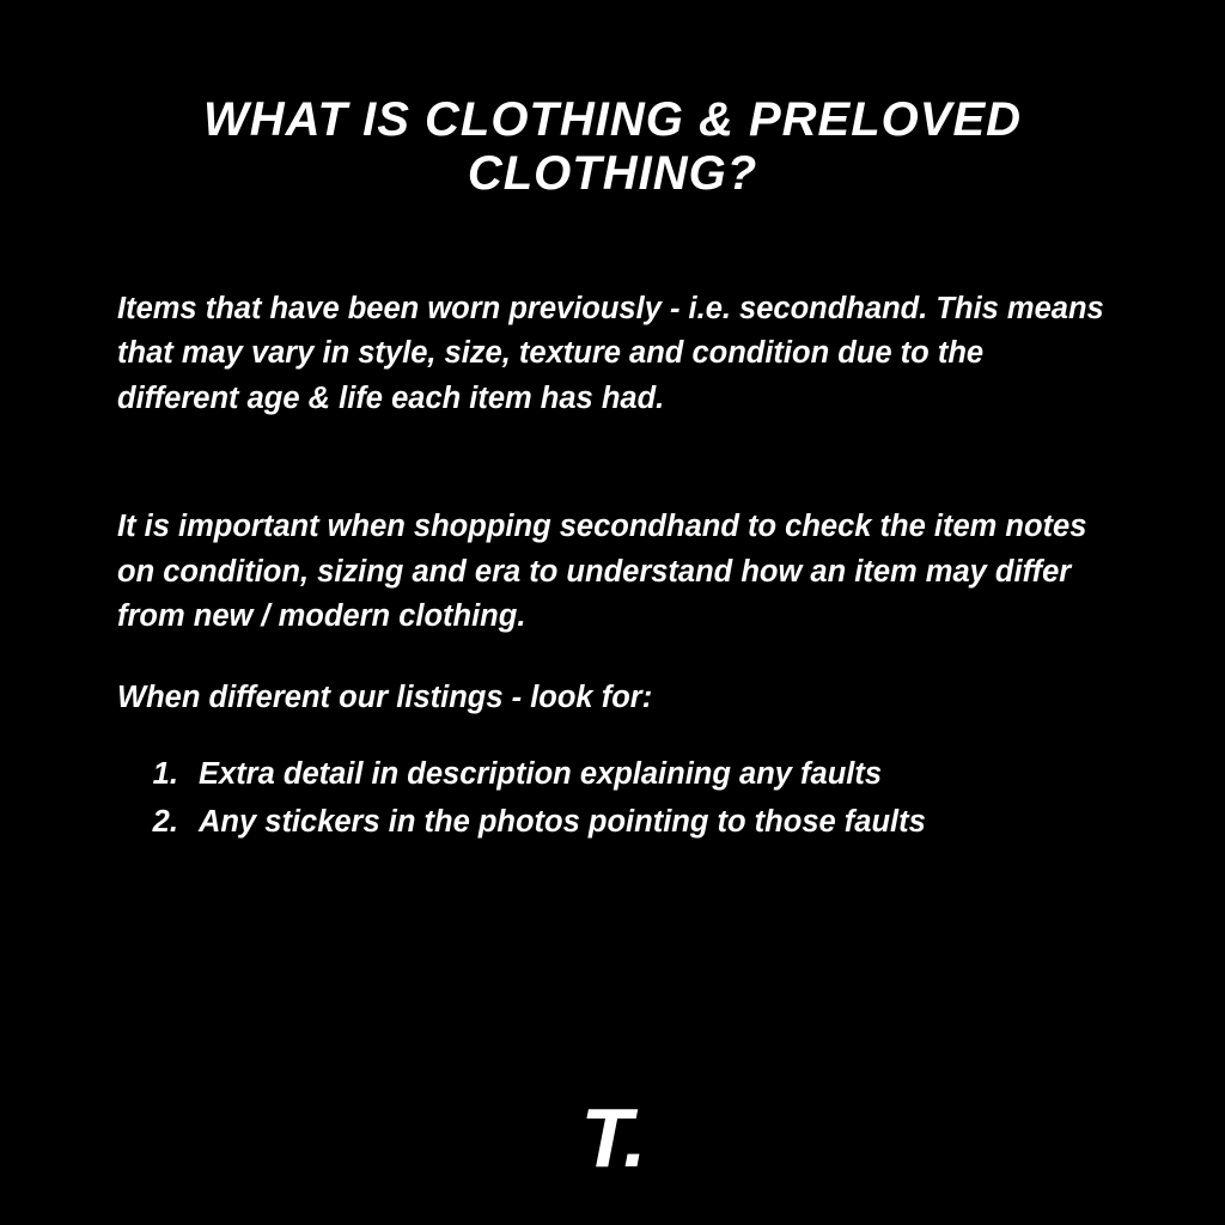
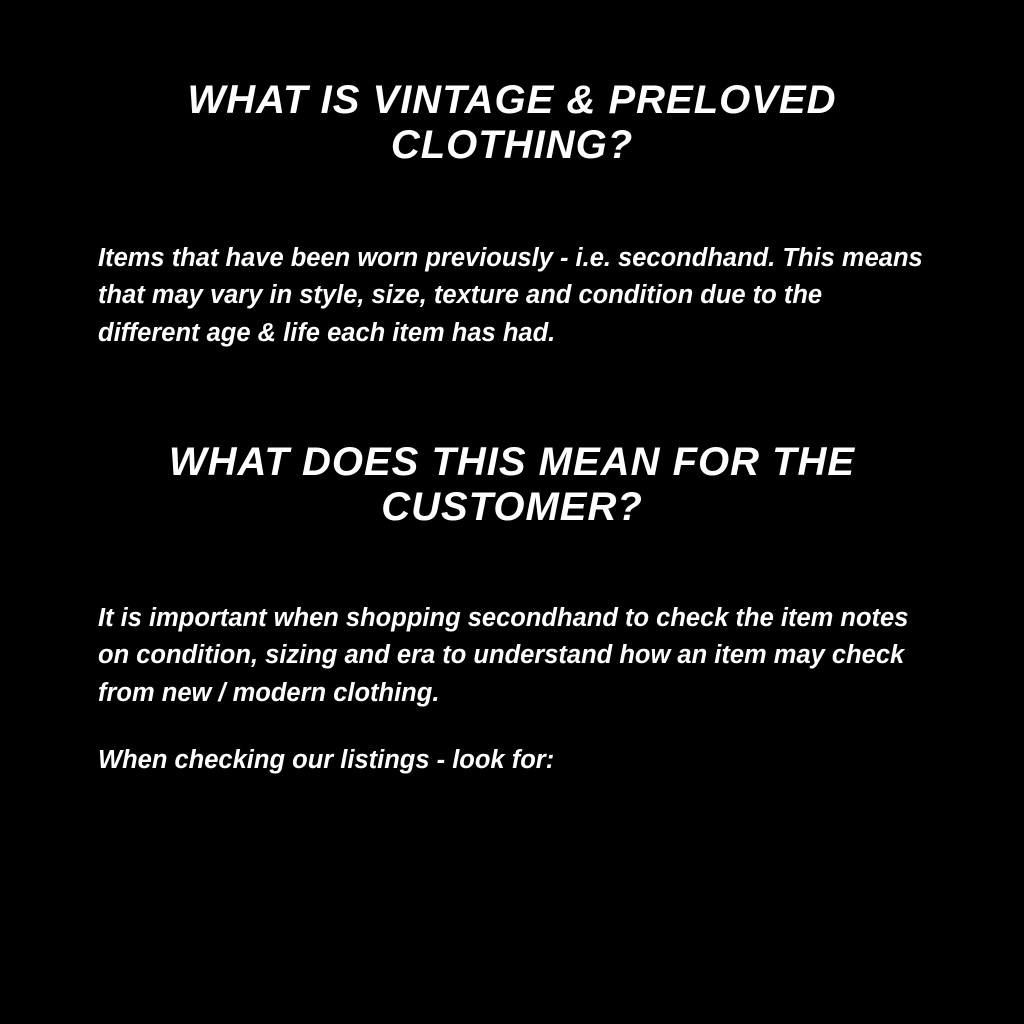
- WHAT IS CLOTHING & PRELOVED CLOTHING?
+ WHAT IS VINTAGE & PRELOVED CLOTHING?
  Items that have been worn previously - i.e. secondhand. This means that may vary in style, size, texture and condition due to the different age & life each item has had.
+ WHAT DOES THIS MEAN FOR THE CUSTOMER?
- It is important when shopping secondhand to check the item notes on condition, sizing and era to understand how an item may differ from new / modern clothing.
+ It is important when shopping secondhand to check the item notes on condition, sizing and era to understand how an item may check from new / modern clothing.
- When different our listings - look for:
+ When checking our listings - look for:
- Extra detail in description explaining any faults
- Any stickers in the photos pointing to those faults
- T.
